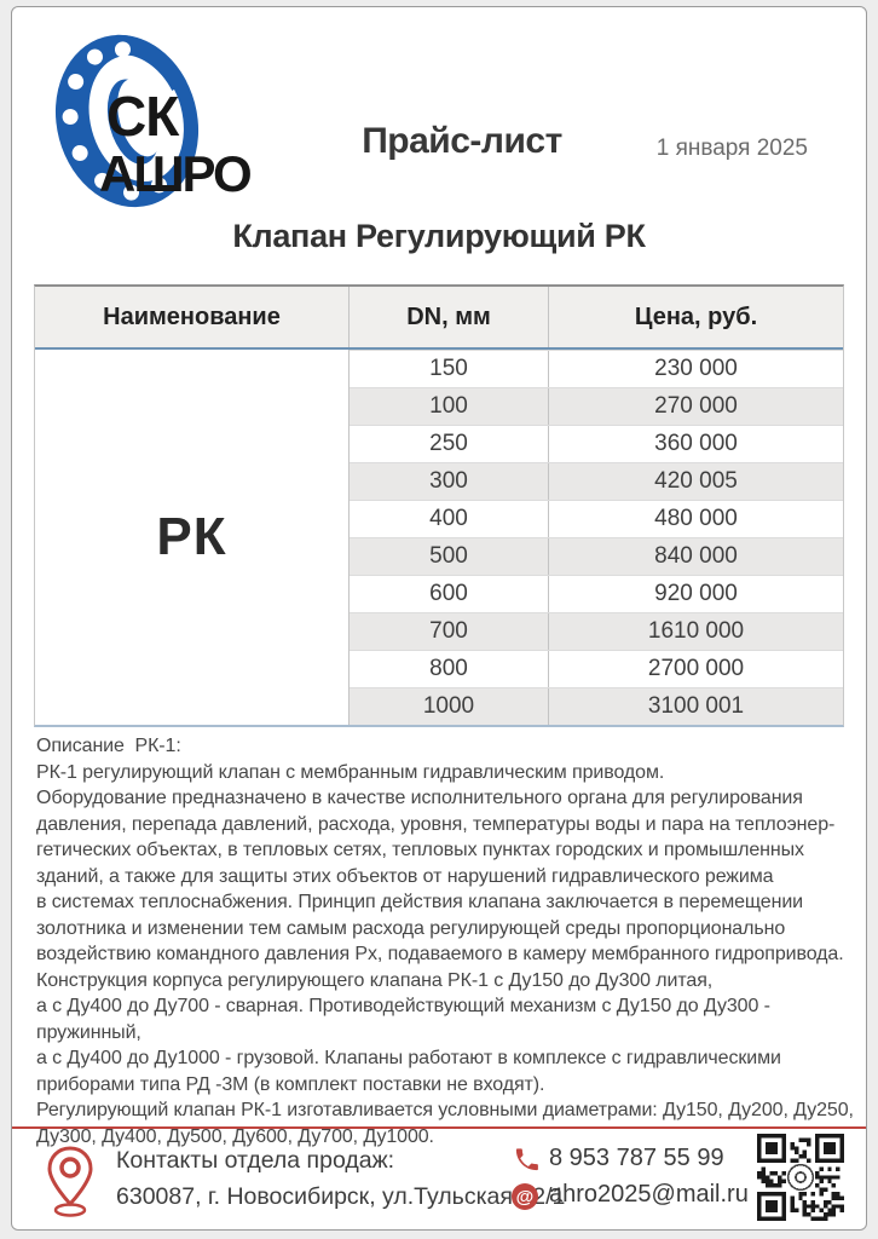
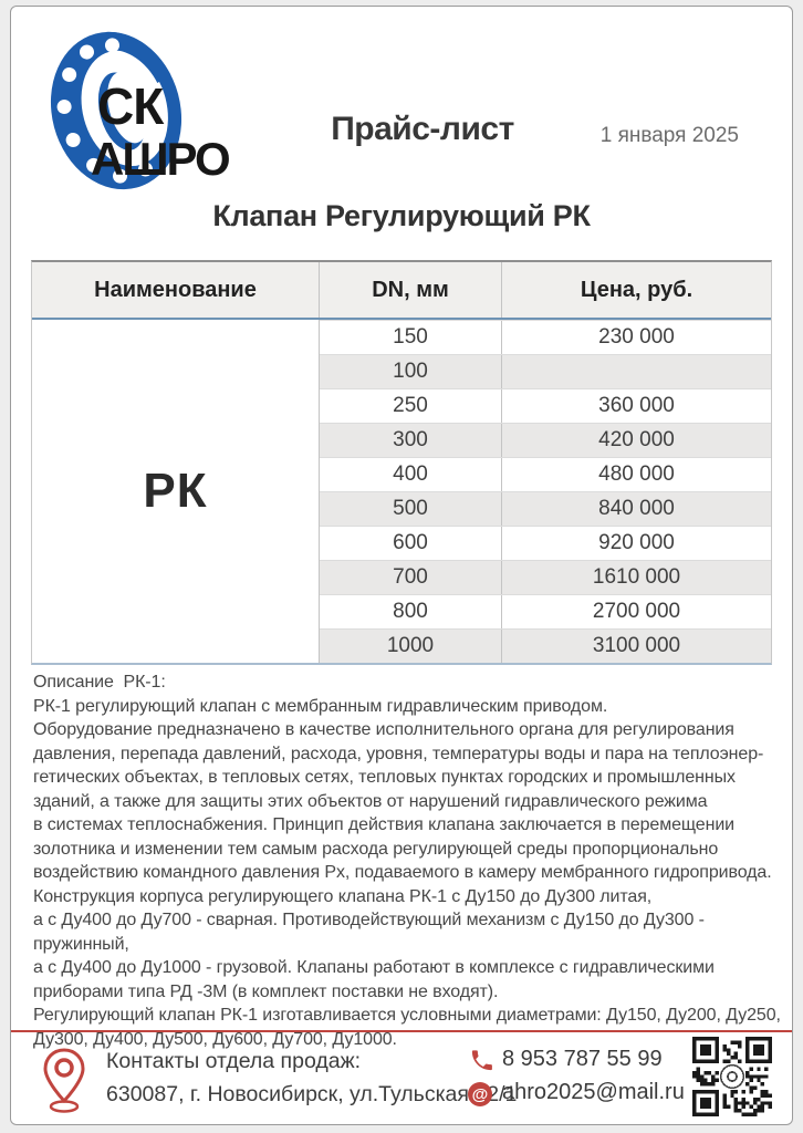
  СК
  АШРО
  Прайс-лист
  1 января 2025
  Клапан Регулирующий РК
  Наименование
  DN, мм
  Цена, руб.
  РК
  150
  230 000
  100
- 270 000
  250
  360 000
  300
- 420 005
+ 420 000
  400
  480 000
  500
  840 000
  600
  920 000
  700
  1610 000
  800
  2700 000
  1000
- 3100 001
+ 3100 000
  Описание РК-1:
  РК-1 регулирующий клапан с мембранным гидравлическим приводом.
  Оборудование предназначено в качестве исполнительного органа для регулирования
  давления, перепада давлений, расхода, уровня, температуры воды и пара на теплоэнер-
  гетических объектах, в тепловых сетях, тепловых пунктах городских и промышленных
  зданий, а также для защиты этих объектов от нарушений гидравлического режима
  в системах теплоснабжения. Принцип действия клапана заключается в перемещении
  золотника и изменении тем самым расхода регулирующей среды пропорционально
  воздействию командного давления Рх, подаваемого в камеру мембранного гидропривода.
  Конструкция корпуса регулирующего клапана РК-1 с Ду150 до Ду300 литая,
  а с Ду400 до Ду700 - сварная. Противодействующий механизм с Ду150 до Ду300 - пружинный,
  а с Ду400 до Ду1000 - грузовой. Клапаны работают в комплексе с гидравлическими
  приборами типа РД -3М (в комплект поставки не входят).
  Регулирующий клапан РК-1 изготавливается условными диаметрами: Ду150, Ду200, Ду250,
  Ду300, Ду400, Ду500, Ду600, Ду700, Ду1000.
  Контакты отдела продаж:
  630087, г. Новосибирск, ул.Тульская2/1
  8 953 787 55 99
  @
  ahro2025@mail.ru
